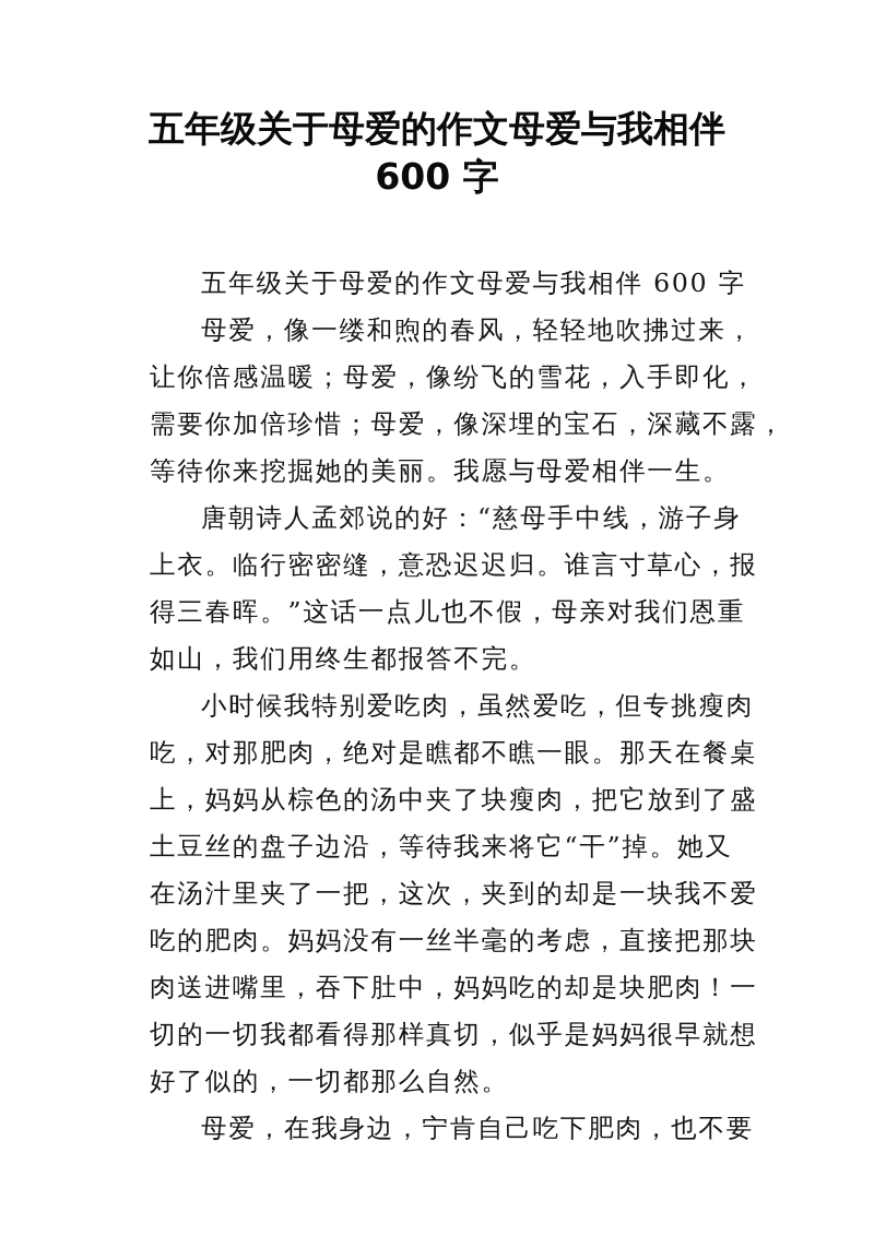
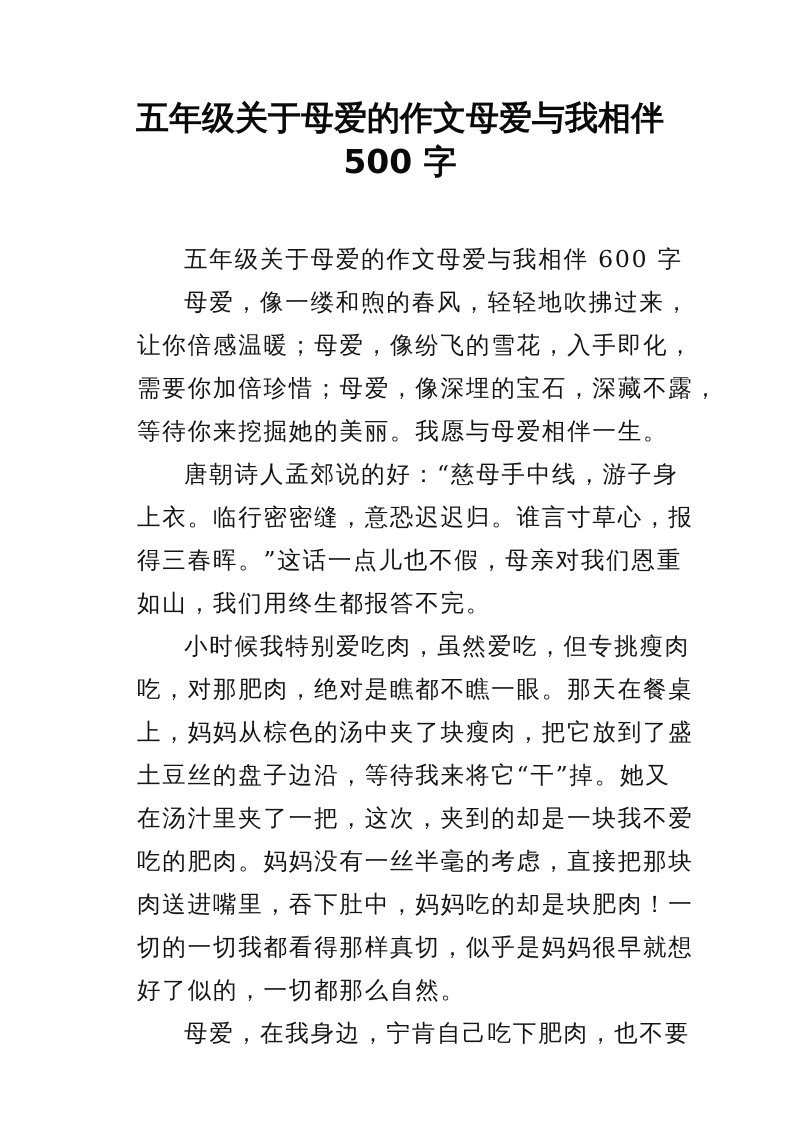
  五年级关于母爱的作文母爱与我相伴
- 600 字
+ 500 字
  五年级关于母爱的作文母爱与我相伴 600 字
  母爱，像一缕和煦的春风，轻轻地吹拂过来，
  让你倍感温暖；母爱，像纷飞的雪花，入手即化，
  需要你加倍珍惜；母爱，像深埋的宝石，深藏不露，
  等待你来挖掘她的美丽。我愿与母爱相伴一生。
  唐朝诗人孟郊说的好：“慈母手中线，游子身
  上衣。临行密密缝，意恐迟迟归。谁言寸草心，报
  得三春晖。”这话一点儿也不假，母亲对我们恩重
  如山，我们用终生都报答不完。
  小时候我特别爱吃肉，虽然爱吃，但专挑瘦肉
  吃，对那肥肉，绝对是瞧都不瞧一眼。那天在餐桌
  上，妈妈从棕色的汤中夹了块瘦肉，把它放到了盛
  土豆丝的盘子边沿，等待我来将它“干”掉。她又
  在汤汁里夹了一把，这次，夹到的却是一块我不爱
  吃的肥肉。妈妈没有一丝半毫的考虑，直接把那块
  肉送进嘴里，吞下肚中，妈妈吃的却是块肥肉！一
  切的一切我都看得那样真切，似乎是妈妈很早就想
  好了似的，一切都那么自然。
  母爱，在我身边，宁肯自己吃下肥肉，也不要
